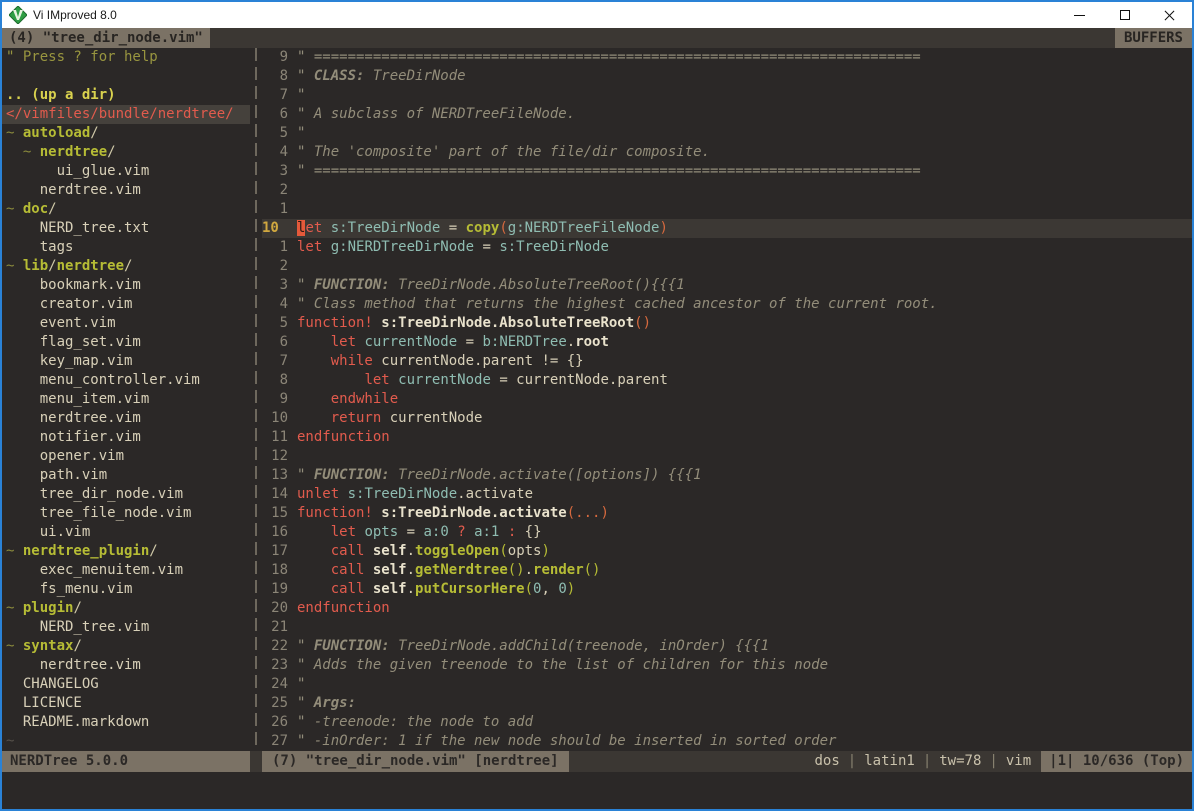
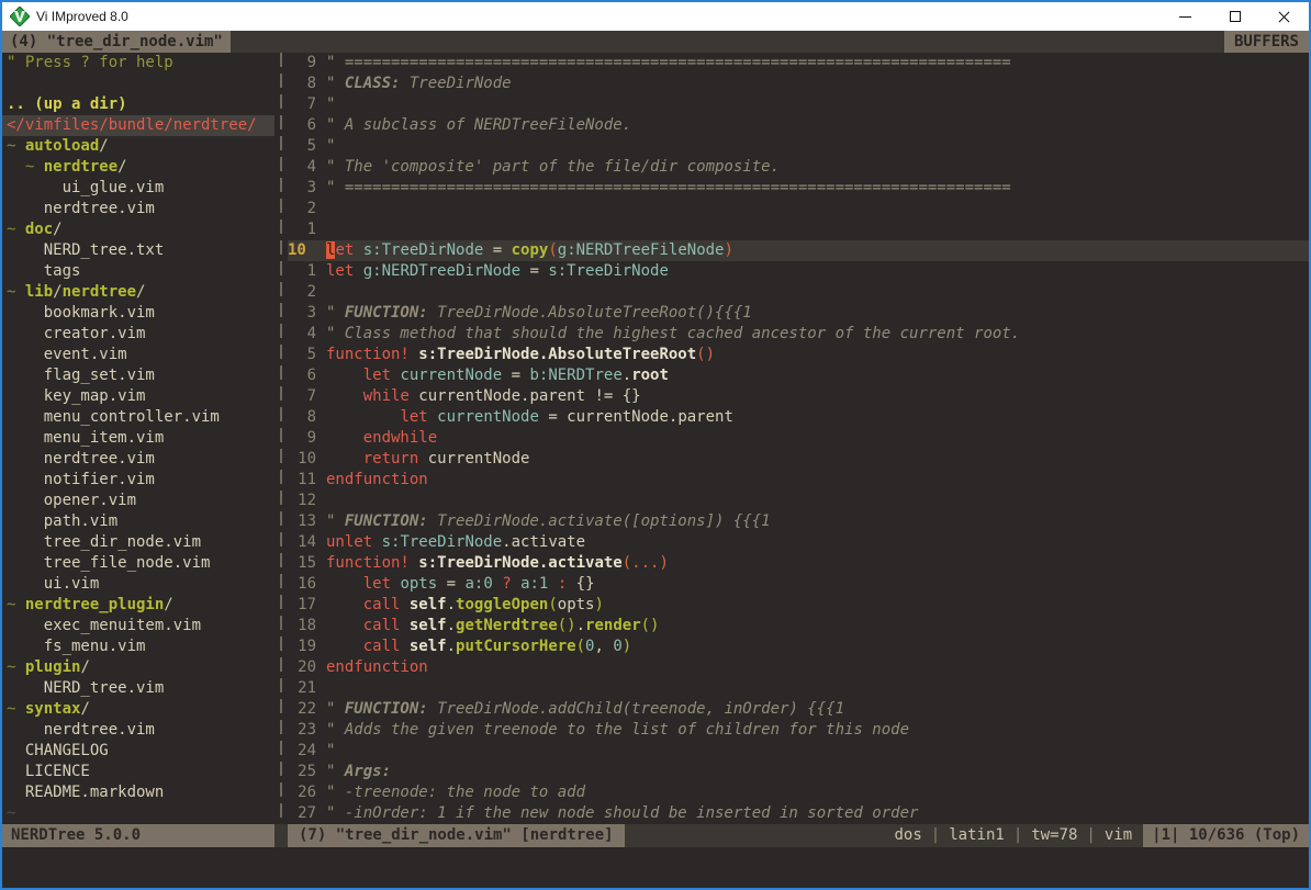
  Vi IMproved 8.0
  (4) "tree_dir_node.vim"
  BUFFERS
  " Press ? for help
  .. (up a dir)
  </vimfiles/bundle/nerdtree/
  ~ autoload/
  ~ nerdtree/
  ui_glue.vim
  nerdtree.vim
  ~ doc/
  NERD_tree.txt
  tags
  ~ lib/nerdtree/
  bookmark.vim
  creator.vim
  event.vim
  flag_set.vim
  key_map.vim
  menu_controller.vim
  menu_item.vim
  nerdtree.vim
  notifier.vim
  opener.vim
  path.vim
  tree_dir_node.vim
  tree_file_node.vim
  ui.vim
  ~ nerdtree_plugin/
  exec_menuitem.vim
  fs_menu.vim
  ~ plugin/
  NERD_tree.vim
  ~ syntax/
  nerdtree.vim
  CHANGELOG
  LICENCE
  README.markdown
  ~
  9
  " ========================================================================
  8
  " CLASS: TreeDirNode
  7
  "
  6
  " A subclass of NERDTreeFileNode.
  5
  "
  4
  " The 'composite' part of the file/dir composite.
  3
  " ========================================================================
  2
  1
  10
  let s:TreeDirNode = copy(g:NERDTreeFileNode)
  1
  let g:NERDTreeDirNode = s:TreeDirNode
  2
  3
  " FUNCTION: TreeDirNode.AbsoluteTreeRoot(){{{1
  4
- " Class method that returns the highest cached ancestor of the current root.
+ " Class method that should the highest cached ancestor of the current root.
  5
  function! s:TreeDirNode.AbsoluteTreeRoot()
  6
  let currentNode = b:NERDTree.root
  7
  while currentNode.parent != {}
  8
  let currentNode = currentNode.parent
  9
  endwhile
  10
  return currentNode
  11
  endfunction
  12
  13
  " FUNCTION: TreeDirNode.activate([options]) {{{1
  14
  unlet s:TreeDirNode.activate
  15
  function! s:TreeDirNode.activate(...)
  16
  let opts = a:0 ? a:1 : {}
  17
  call self.toggleOpen(opts)
  18
  call self.getNerdtree().render()
  19
  call self.putCursorHere(0, 0)
  20
  endfunction
  21
  22
  " FUNCTION: TreeDirNode.addChild(treenode, inOrder) {{{1
  23
  " Adds the given treenode to the list of children for this node
  24
  "
  25
  " Args:
  26
  " -treenode: the node to add
  27
  " -inOrder: 1 if the new node should be inserted in sorted order
  NERDTree 5.0.0
  (7) "tree_dir_node.vim" [nerdtree]
  dos | latin1 | tw=78 | vim
  |1| 10/636 (Top)
